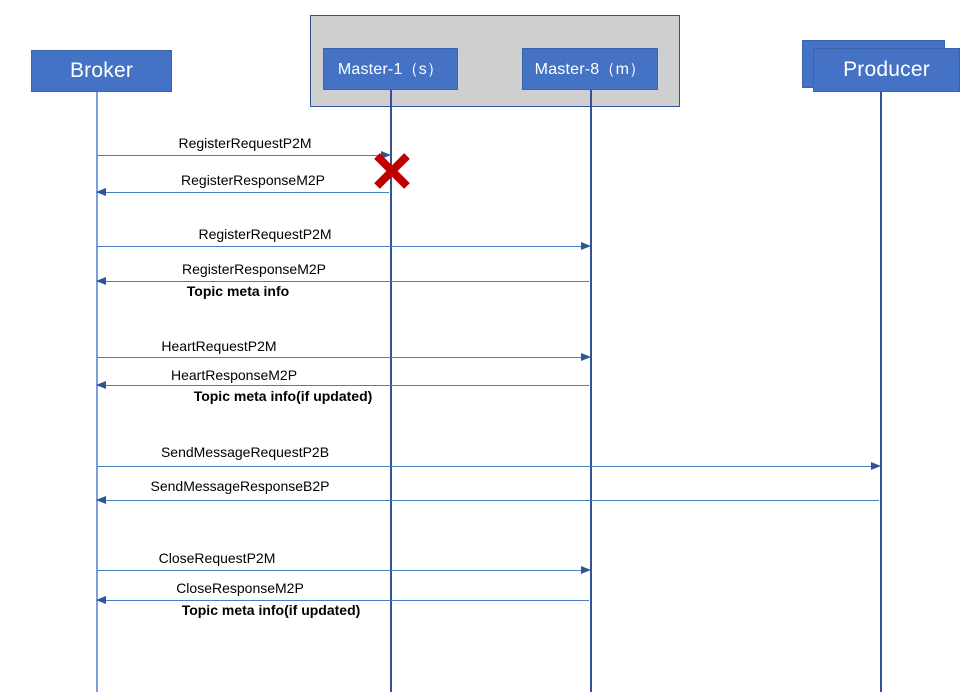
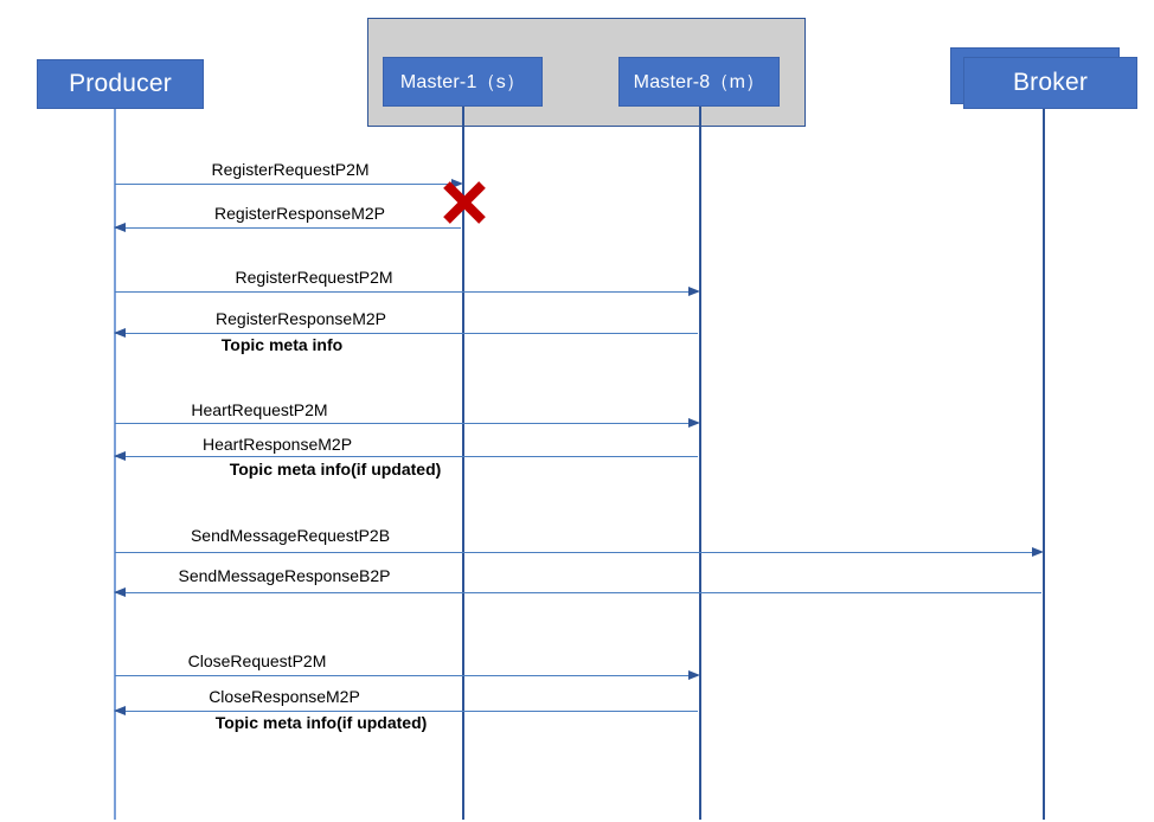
- Broker
+ Producer
  Master-1（s）
  Master-8（m）
- Producer
+ Broker
  RegisterRequestP2M
  RegisterResponseM2P
  RegisterRequestP2M
  RegisterResponseM2P
  Topic meta info
  HeartRequestP2M
  HeartResponseM2P
  Topic meta info(if updated)
  SendMessageRequestP2B
  SendMessageResponseB2P
  CloseRequestP2M
  CloseResponseM2P
  Topic meta info(if updated)
